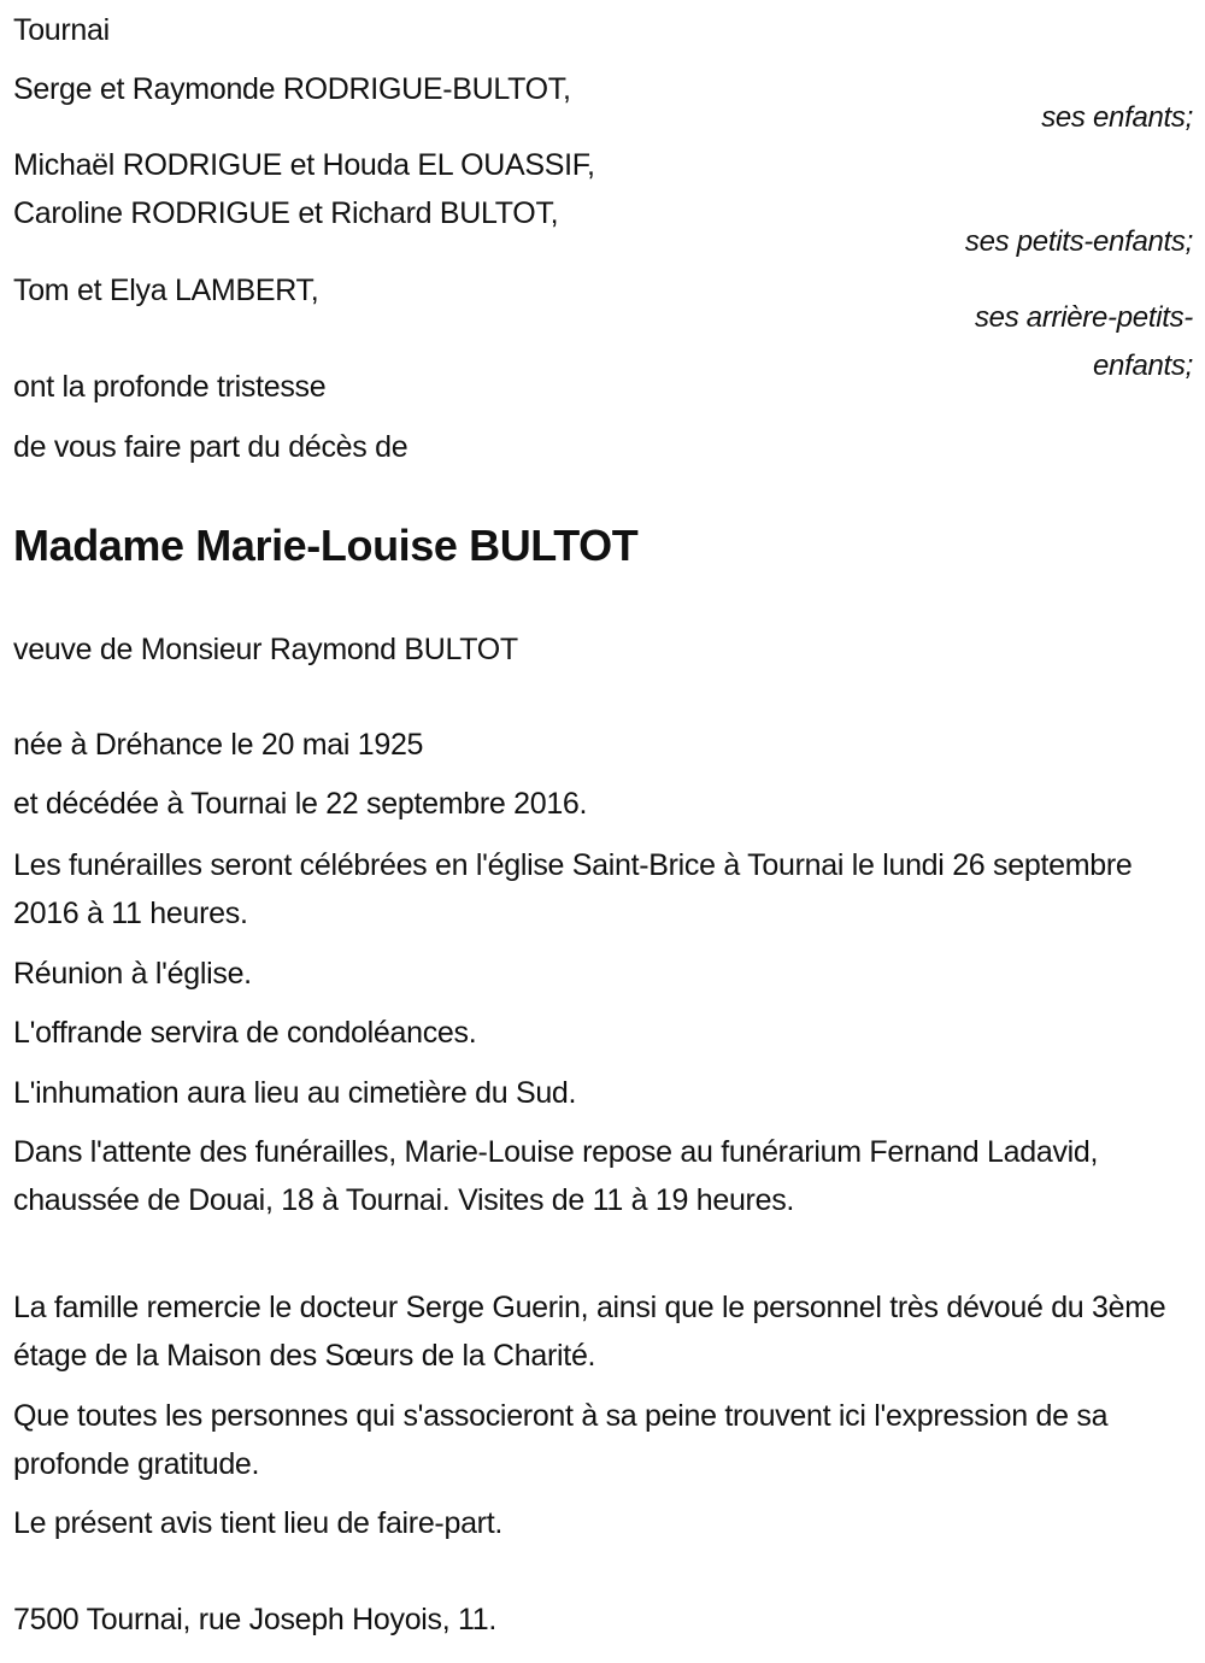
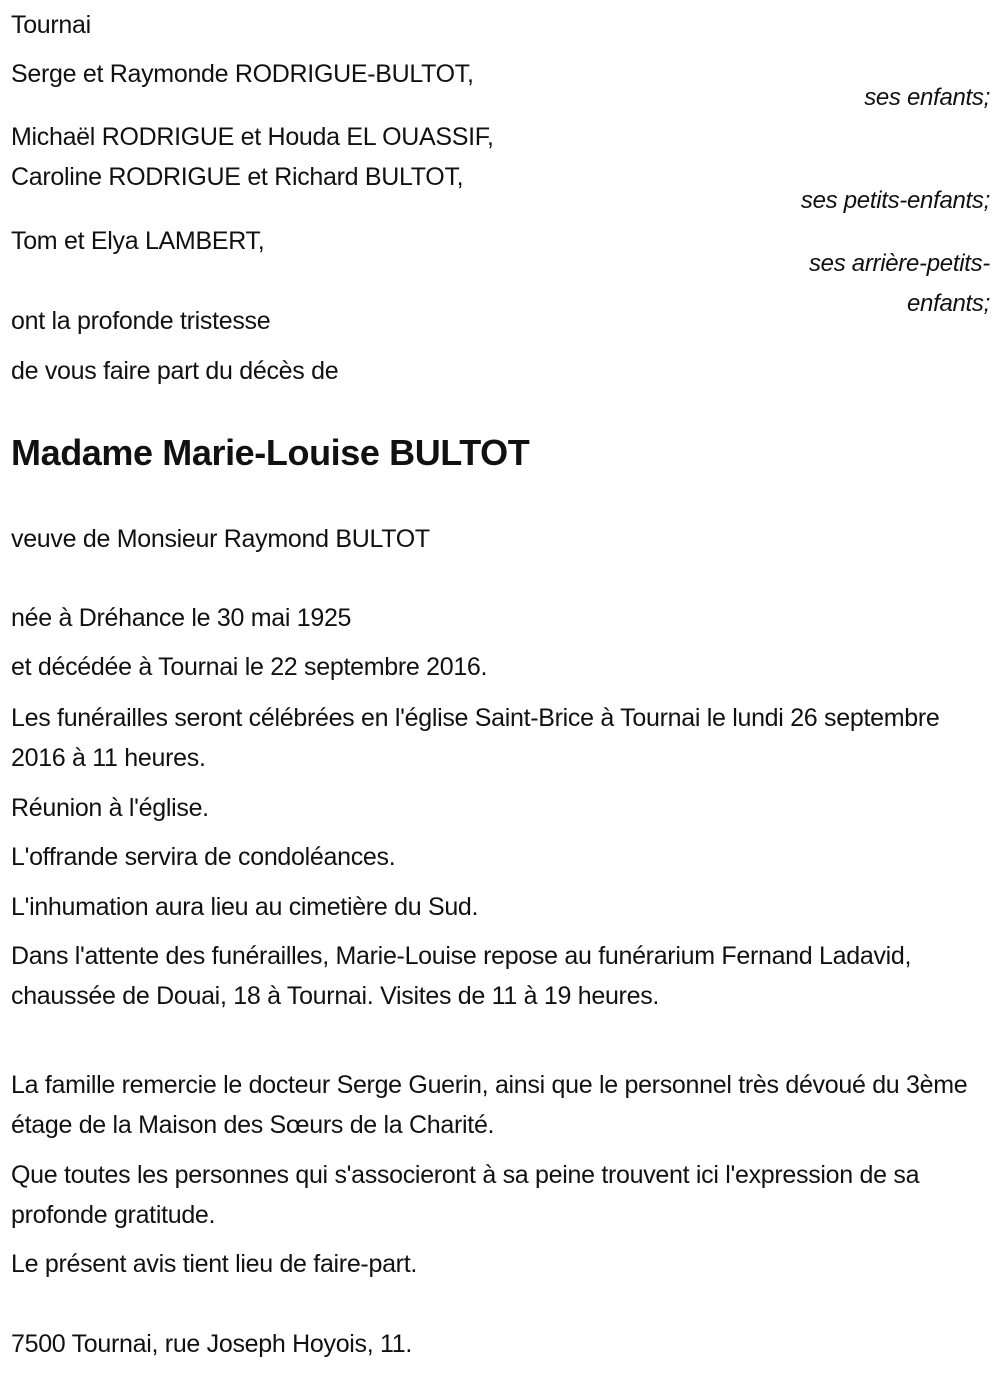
  Tournai
  Serge et Raymonde RODRIGUE-BULTOT,
  ses enfants;
  Michaël RODRIGUE et Houda EL OUASSIF,
  Caroline RODRIGUE et Richard BULTOT,
  ses petits-enfants;
  Tom et Elya LAMBERT,
  ses arrière-petits-
  enfants;
  ont la profonde tristesse
  de vous faire part du décès de
  Madame Marie-Louise BULTOT
  veuve de Monsieur Raymond BULTOT
- née à Dréhance le 20 mai 1925
+ née à Dréhance le 30 mai 1925
  et décédée à Tournai le 22 septembre 2016.
  Les funérailles seront célébrées en l'église Saint-Brice à Tournai le lundi 26 septembre 2016 à 11 heures.
  Réunion à l'église.
  L'offrande servira de condoléances.
  L'inhumation aura lieu au cimetière du Sud.
  Dans l'attente des funérailles, Marie-Louise repose au funérarium Fernand Ladavid, chaussée de Douai, 18 à Tournai. Visites de 11 à 19 heures.
  La famille remercie le docteur Serge Guerin, ainsi que le personnel très dévoué du 3ème étage de la Maison des Sœurs de la Charité.
  Que toutes les personnes qui s'associeront à sa peine trouvent ici l'expression de sa profonde gratitude.
  Le présent avis tient lieu de faire-part.
  7500 Tournai, rue Joseph Hoyois, 11.
